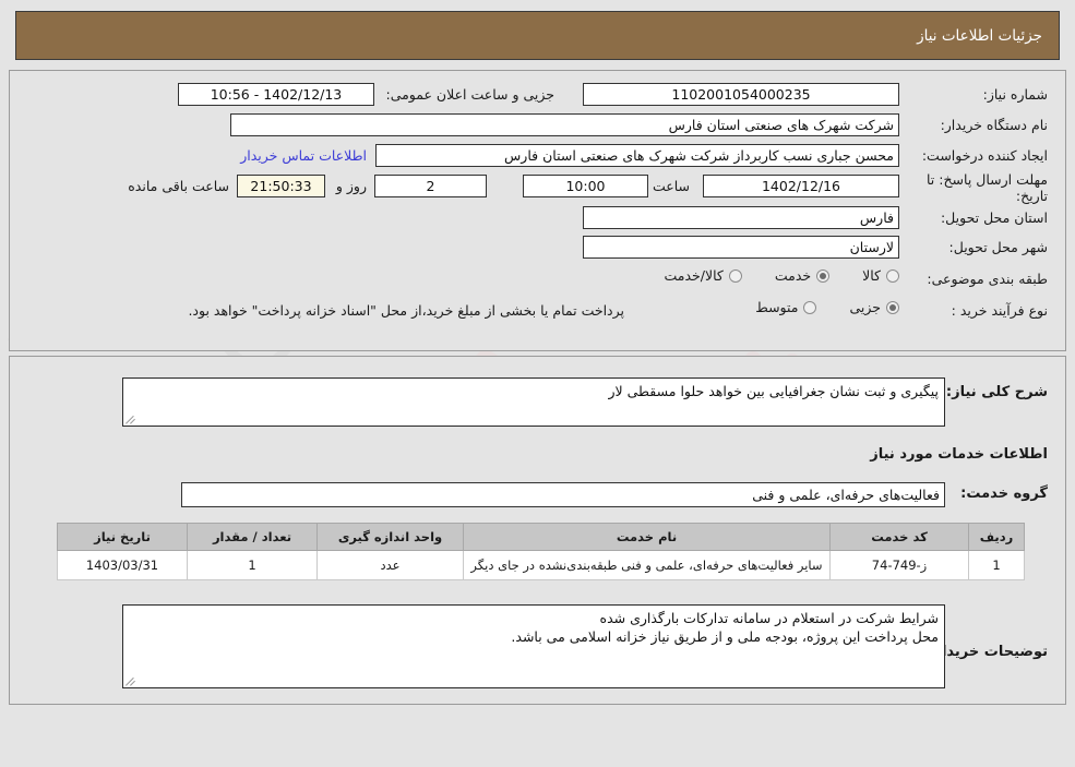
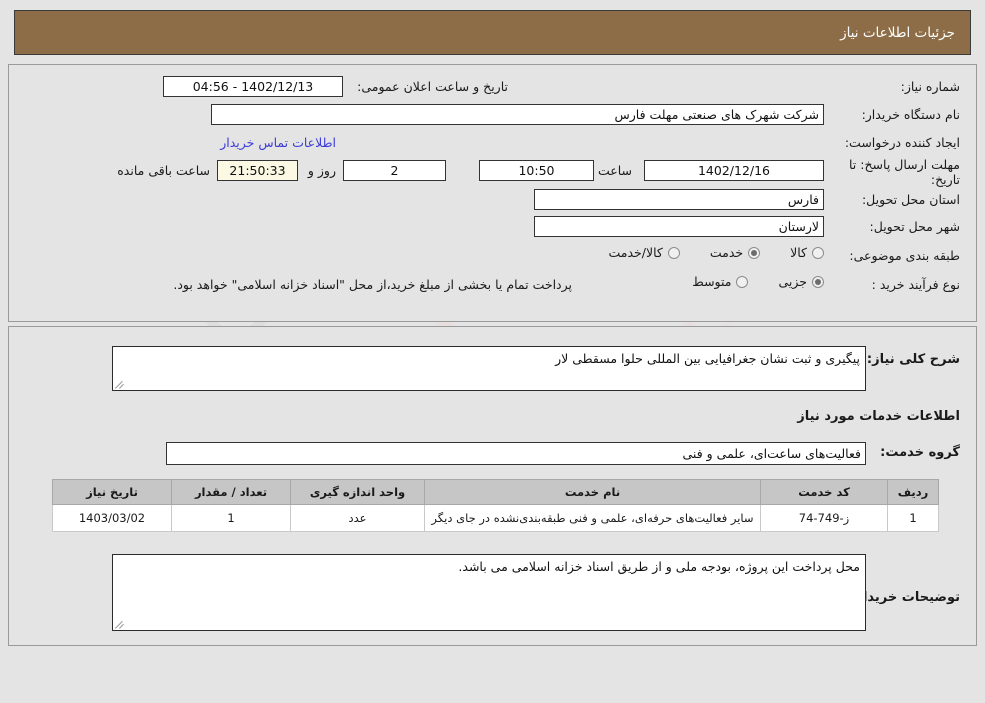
  جزئیات اطلاعات نیاز
  شماره نیاز:
- 1102001054000235
- جزیی و ساعت اعلان عمومی:
+ تاریخ و ساعت اعلان عمومی:
- 1402/12/13 - 10:56
+ 1402/12/13 - 04:56
  نام دستگاه خریدار:
- شرکت شهرک های صنعتی استان فارس
+ شرکت شهرک های صنعتی مهلت فارس
  ایجاد کننده درخواست:
- محسن جباری نسب کاربرداز شرکت شهرک های صنعتی استان فارس
  اطلاعات تماس خریدار
  مهلت ارسال پاسخ: تا تاریخ:
  1402/12/16
  ساعت
- 10:00
+ 10:50
  2
  روز و
  21:50:33
  ساعت باقی مانده
  استان محل تحویل:
  فارس
  شهر محل تحویل:
  لارستان
  طبقه بندی موضوعی:
  کالا
  خدمت
  کالا/خدمت
  نوع فرآیند خرید :
  جزیی
  متوسط
- پرداخت تمام یا بخشی از مبلغ خرید،از محل "اسناد خزانه پرداخت" خواهد بود.
+ پرداخت تمام یا بخشی از مبلغ خرید،از محل "اسناد خزانه اسلامی" خواهد بود.
  شرح کلی نیاز:
- پیگیری و ثبت نشان جغرافیایی بین خواهد حلوا مسقطی لار
+ پیگیری و ثبت نشان جغرافیایی بین المللی حلوا مسقطی لار
  اطلاعات خدمات مورد نیاز
  گروه خدمت:
- فعالیت‌های حرفه‌ای، علمی و فنی
+ فعالیت‌های ساعت‌ای، علمی و فنی
  ردیف	کد خدمت	نام خدمت	واحد اندازه گیری	تعداد / مقدار	تاریخ نیاز
- 1	ز-749-74	سایر فعالیت‌های حرفه‌ای، علمی و فنی طبقه‌بندی‌نشده در جای دیگر	عدد	1	1403/03/31
+ 1	ز-749-74	سایر فعالیت‌های حرفه‌ای، علمی و فنی طبقه‌بندی‌نشده در جای دیگر	عدد	1	1403/03/02
  توضیحات خرید
- شرایط شرکت در استعلام در سامانه تدارکات بارگذاری شده
- محل پرداخت این پروژه، بودجه ملی و از طریق نیاز خزانه اسلامی می باشد.
+ محل پرداخت این پروژه، بودجه ملی و از طریق اسناد خزانه اسلامی می باشد.
